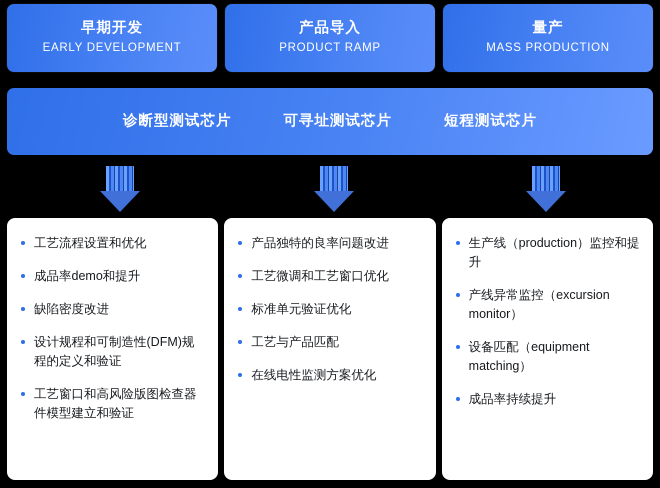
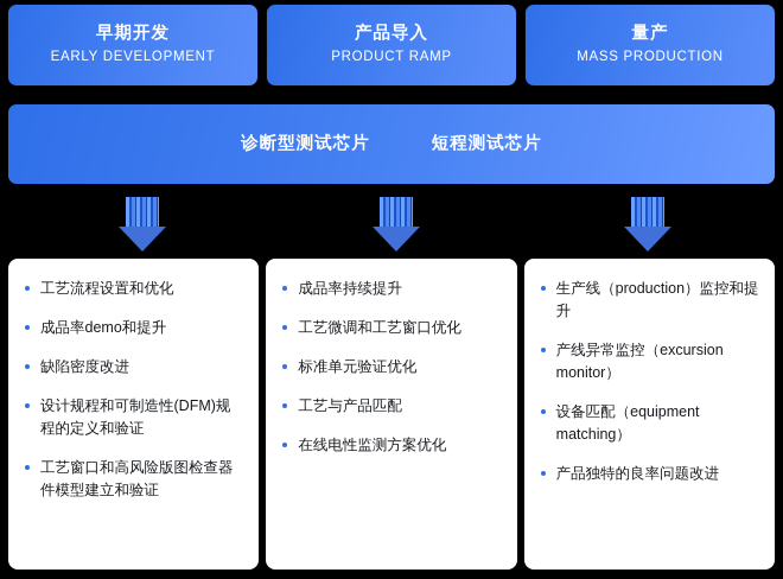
  早期开发
  EARLY DEVELOPMENT
  产品导入
  PRODUCT RAMP
  量产
  MASS PRODUCTION
  诊断型测试芯片
- 可寻址测试芯片
  短程测试芯片
  工艺流程设置和优化
  成品率demo和提升
  缺陷密度改进
  设计规程和可制造性(DFM)规程的定义和验证
  工艺窗口和高风险版图检查器件模型建立和验证
- 产品独特的良率问题改进
+ 成品率持续提升
  工艺微调和工艺窗口优化
  标准单元验证优化
  工艺与产品匹配
  在线电性监测方案优化
  生产线（production）监控和提升
  产线异常监控（excursion monitor）
  设备匹配（equipment matching）
- 成品率持续提升
+ 产品独特的良率问题改进
